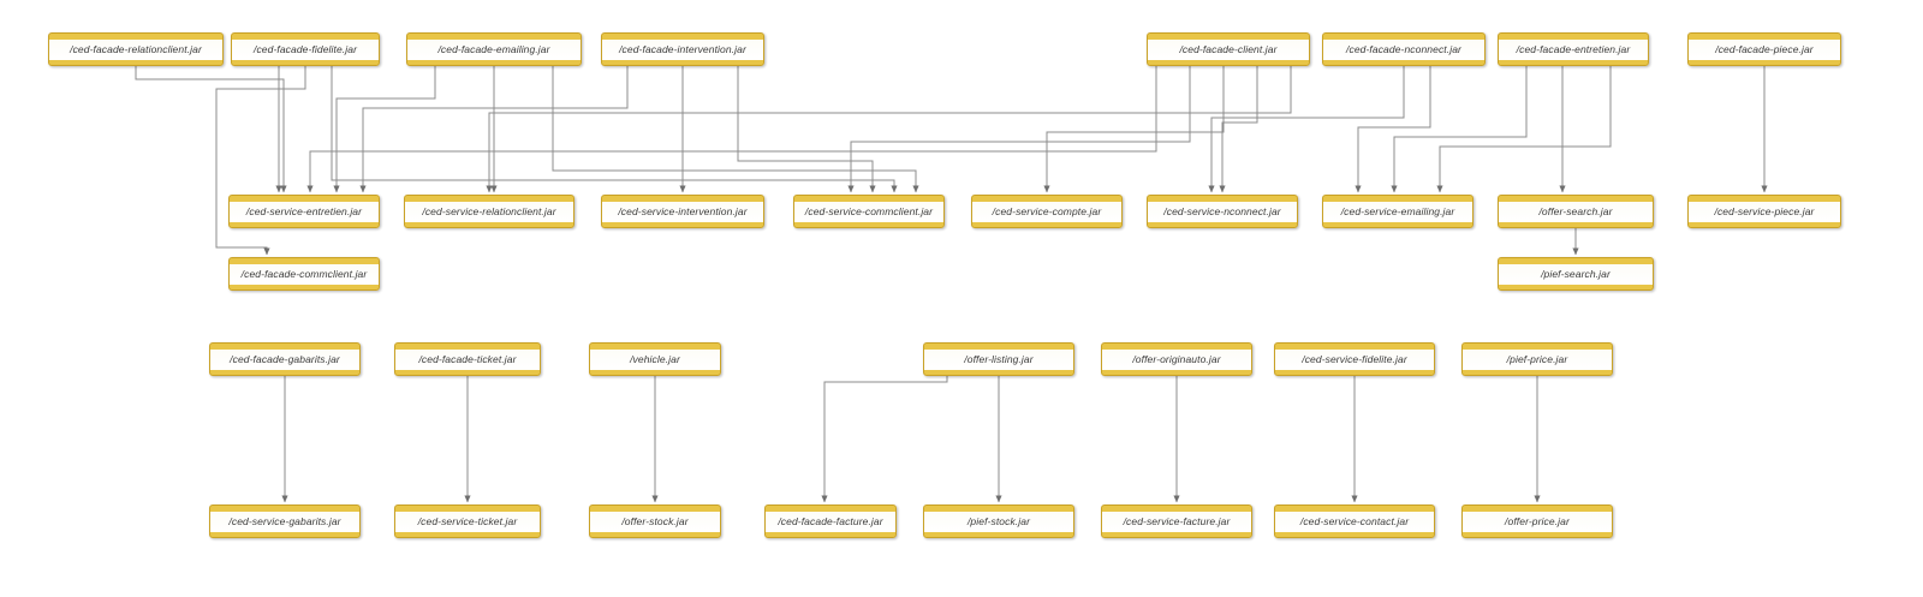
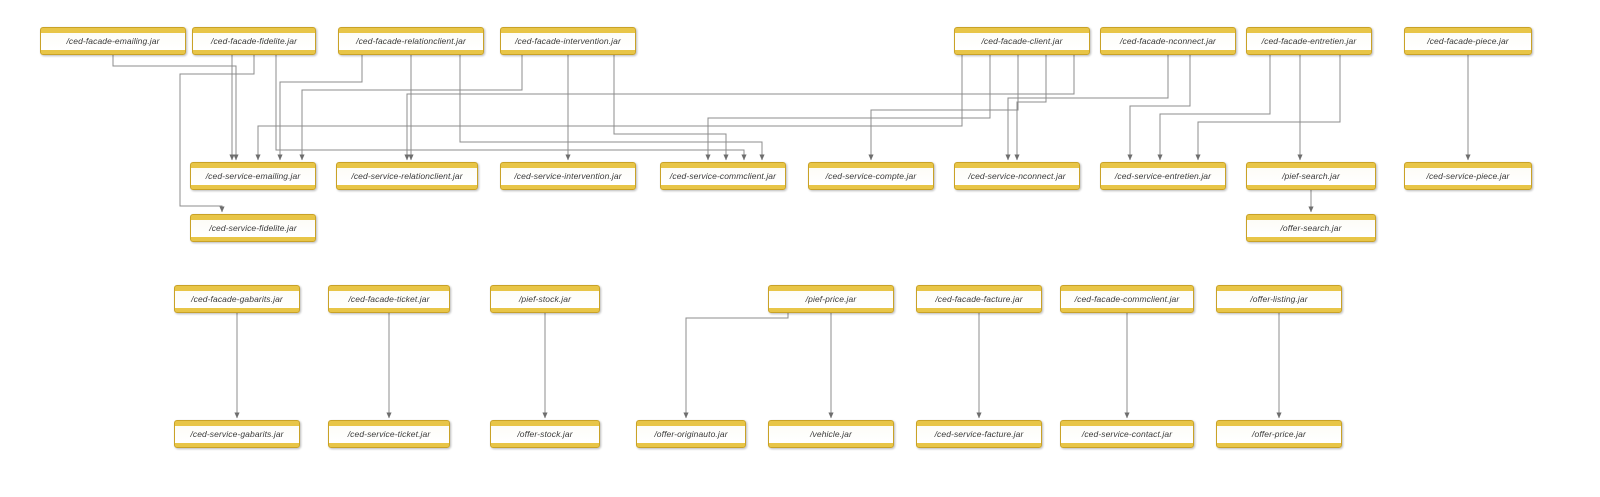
- /ced-facade-relationclient.jar
+ /ced-facade-emailing.jar
  /ced-facade-fidelite.jar
- /ced-facade-emailing.jar
+ /ced-facade-relationclient.jar
  /ced-facade-intervention.jar
  /ced-facade-client.jar
  /ced-facade-nconnect.jar
  /ced-facade-entretien.jar
  /ced-facade-piece.jar
- /ced-service-entretien.jar
+ /ced-service-emailing.jar
  /ced-service-relationclient.jar
  /ced-service-intervention.jar
  /ced-service-commclient.jar
  /ced-service-compte.jar
  /ced-service-nconnect.jar
- /ced-service-emailing.jar
+ /ced-service-entretien.jar
- /offer-search.jar
+ /pief-search.jar
  /ced-service-piece.jar
- /ced-facade-commclient.jar
+ /ced-service-fidelite.jar
- /pief-search.jar
+ /offer-search.jar
  /ced-facade-gabarits.jar
  /ced-facade-ticket.jar
- /vehicle.jar
+ /pief-stock.jar
- /offer-listing.jar
+ /pief-price.jar
- /offer-originauto.jar
+ /ced-facade-facture.jar
- /ced-service-fidelite.jar
+ /ced-facade-commclient.jar
- /pief-price.jar
+ /offer-listing.jar
  /ced-service-gabarits.jar
  /ced-service-ticket.jar
  /offer-stock.jar
- /ced-facade-facture.jar
+ /offer-originauto.jar
- /pief-stock.jar
+ /vehicle.jar
  /ced-service-facture.jar
  /ced-service-contact.jar
  /offer-price.jar
